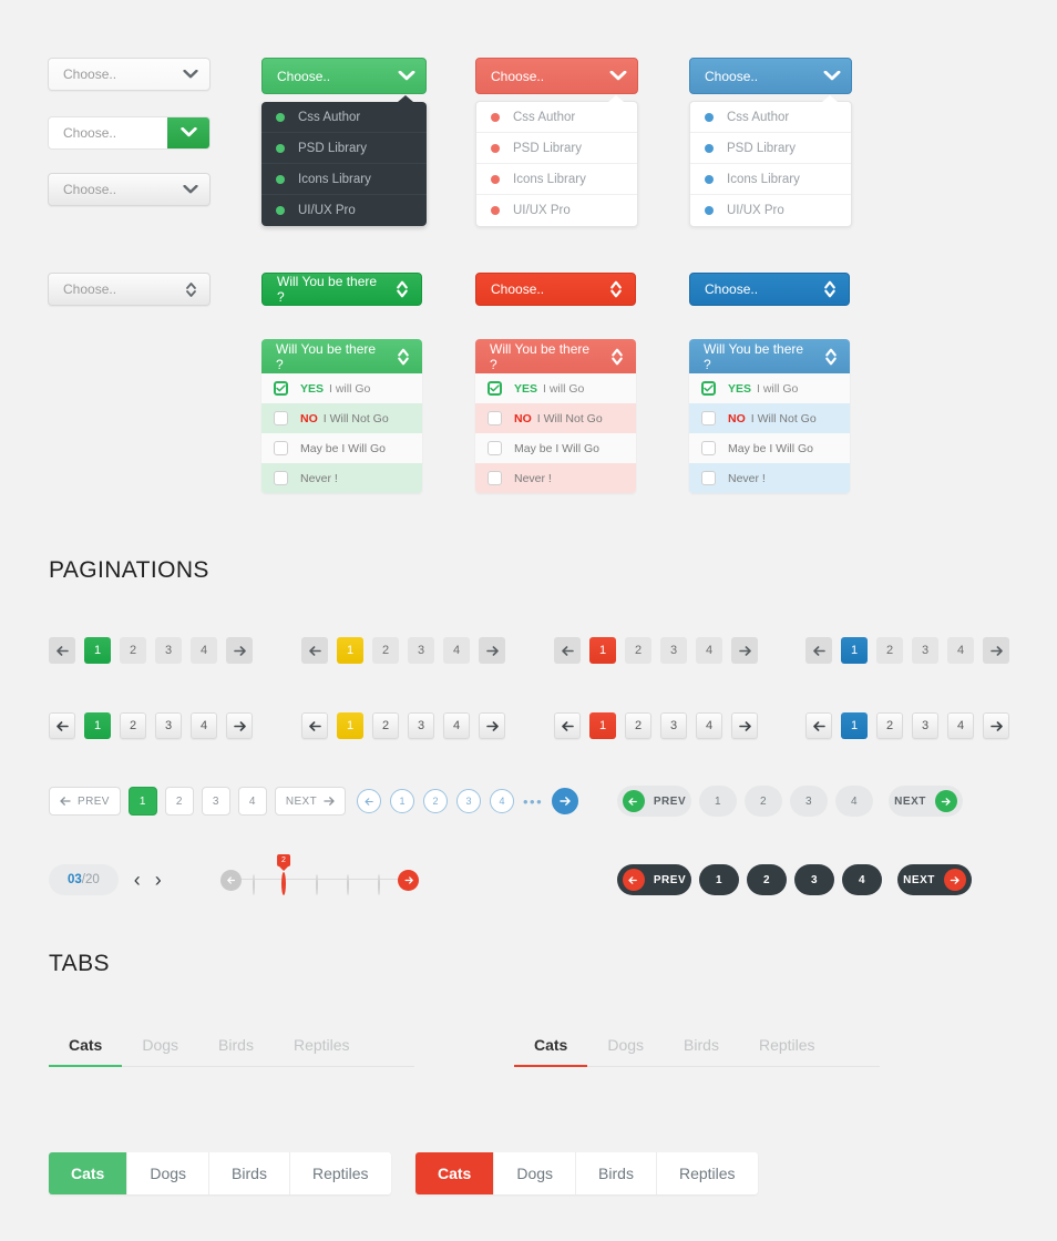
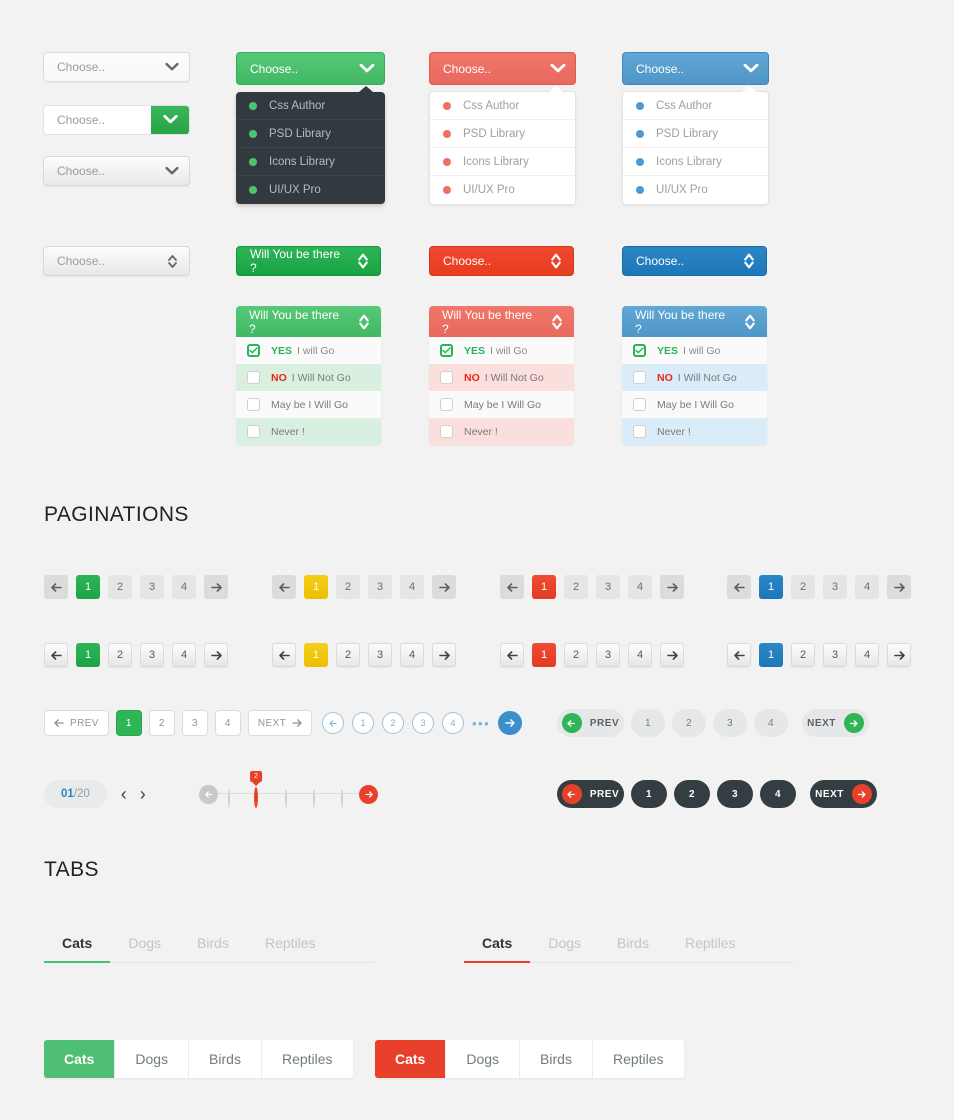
  Choose..
  Choose..
  Choose..
  Choose..
  Choose..
  Css Author
  PSD Library
  Icons Library
  UI/UX Pro
  Choose..
  Css Author
  PSD Library
  Icons Library
  UI/UX Pro
  Choose..
  Css Author
  PSD Library
  Icons Library
  UI/UX Pro
  Will You be there ?
  Choose..
  Choose..
  Will You be there ?
  YES
  I will Go
  NO
  I Will Not Go
  May be I Will Go
  Never !
  Will You be there ?
  YES
  I will Go
  NO
  I Will Not Go
  May be I Will Go
  Never !
  Will You be there ?
  YES
  I will Go
  NO
  I Will Not Go
  May be I Will Go
  Never !
  PAGINATIONS
  1
  2
  3
  4
  1
  2
  3
  4
  1
  2
  3
  4
  1
  2
  3
  4
  1
  2
  3
  4
  1
  2
  3
  4
  1
  2
  3
  4
  1
  2
  3
  4
  PREV
  1
  2
  3
  4
  NEXT
  1
  2
  3
  4
  •••
  PREV
  1
  2
  3
  4
  NEXT
- 03
+ 01
  /20
  ‹
  ›
  PREV
  1
  2
  3
  4
  NEXT
  TABS
  Cats
  Dogs
  Birds
  Reptiles
  Cats
  Dogs
  Birds
  Reptiles
  Cats
  Dogs
  Birds
  Reptiles
  Cats
  Dogs
  Birds
  Reptiles
